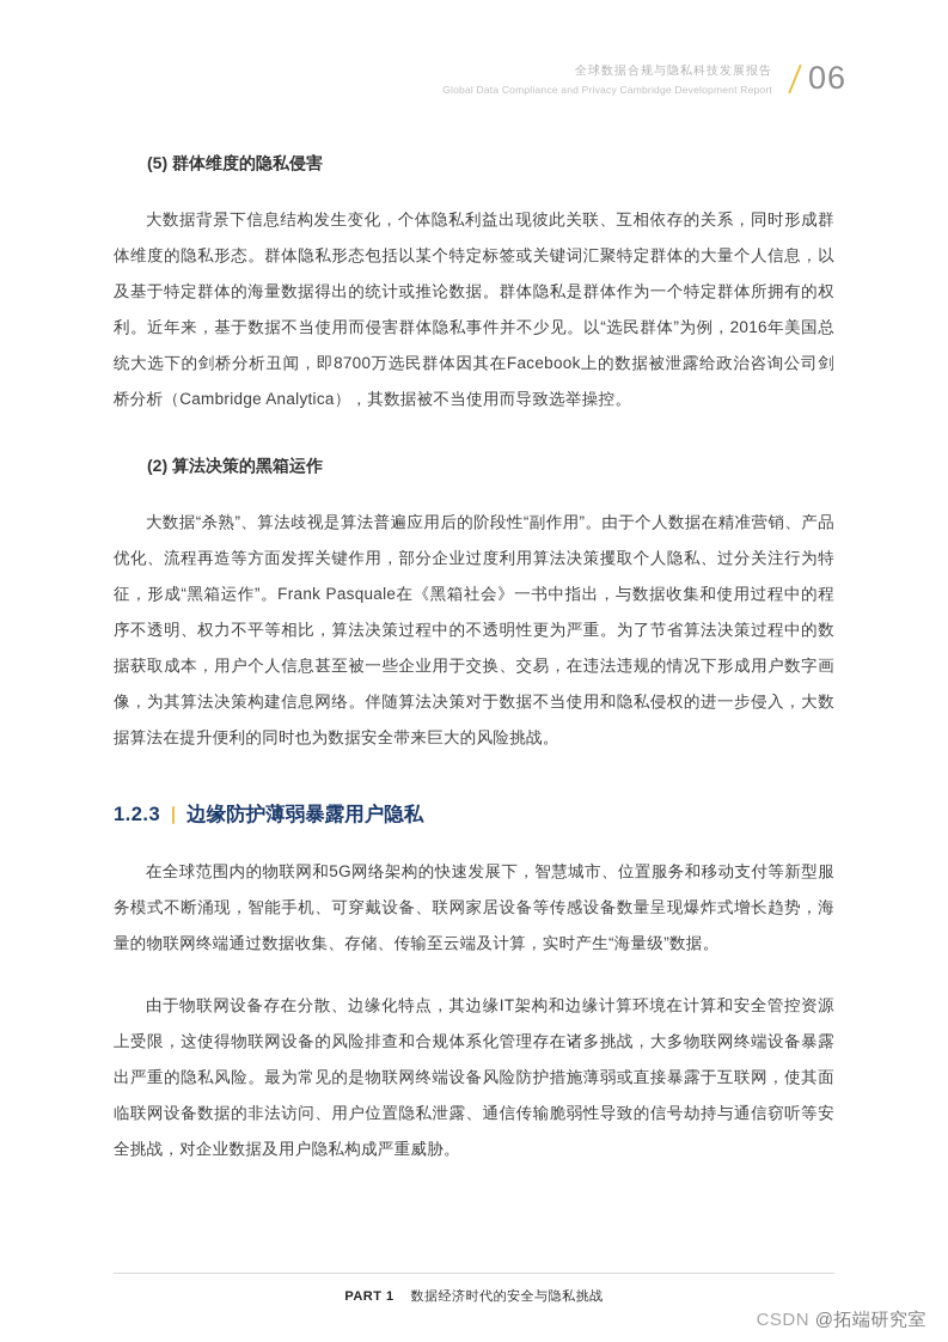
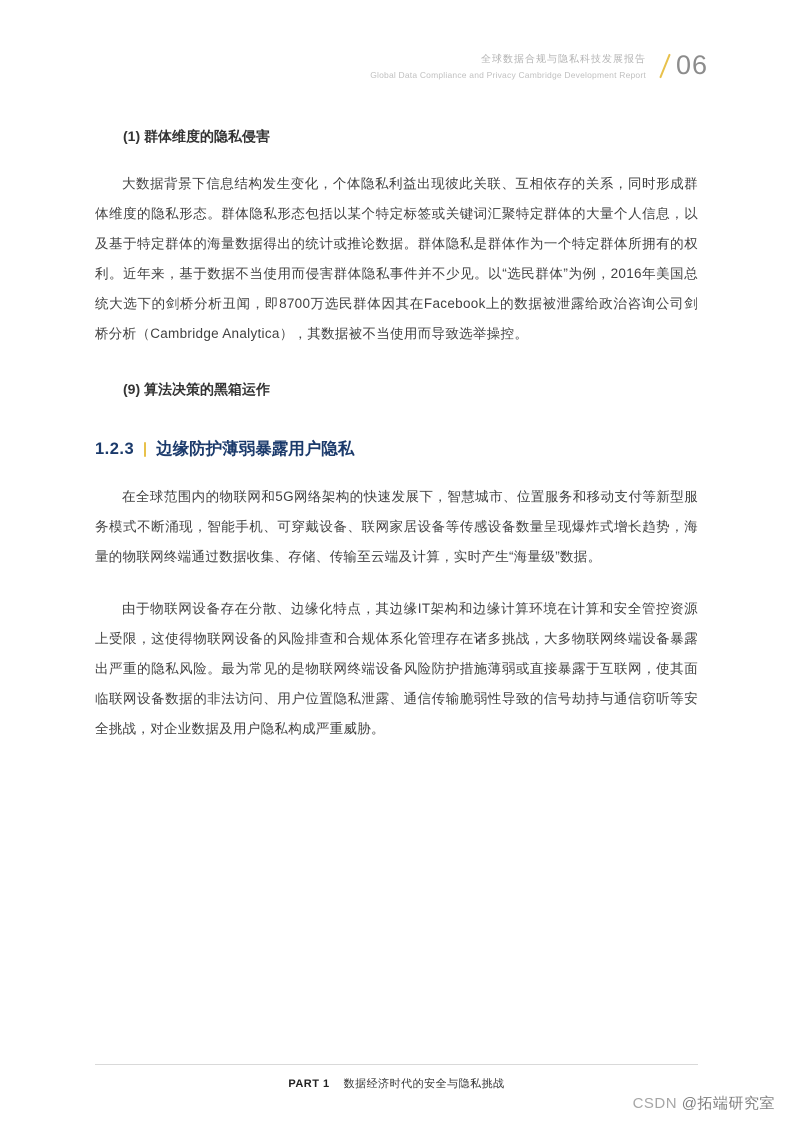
  全球数据合规与隐私科技发展报告
  Global Data Compliance and Privacy Cambridge Development Report
  06
- (5) 群体维度的隐私侵害
+ (1) 群体维度的隐私侵害
  大数据背景下信息结构发生变化，个体隐私利益出现彼此关联、互相依存的关系，同时形成群体维度的隐私形态。群体隐私形态包括以某个特定标签或关键词汇聚特定群体的大量个人信息，以及基于特定群体的海量数据得出的统计或推论数据。群体隐私是群体作为一个特定群体所拥有的权利。近年来，基于数据不当使用而侵害群体隐私事件并不少见。以“选民群体”为例，2016年美国总统大选下的剑桥分析丑闻，即8700万选民群体因其在Facebook上的数据被泄露给政治咨询公司剑桥分析（Cambridge Analytica），其数据被不当使用而导致选举操控。
- (2) 算法决策的黑箱运作
+ (9) 算法决策的黑箱运作
- 大数据“杀熟”、算法歧视是算法普遍应用后的阶段性“副作用”。由于个人数据在精准营销、产品优化、流程再造等方面发挥关键作用，部分企业过度利用算法决策攫取个人隐私、过分关注行为特征，形成“黑箱运作”。Frank Pasquale在《黑箱社会》一书中指出，与数据收集和使用过程中的程序不透明、权力不平等相比，算法决策过程中的不透明性更为严重。为了节省算法决策过程中的数据获取成本，用户个人信息甚至被一些企业用于交换、交易，在违法违规的情况下形成用户数字画像，为其算法决策构建信息网络。伴随算法决策对于数据不当使用和隐私侵权的进一步侵入，大数据算法在提升便利的同时也为数据安全带来巨大的风险挑战。
  1.2.3
  边缘防护薄弱暴露用户隐私
  在全球范围内的物联网和5G网络架构的快速发展下，智慧城市、位置服务和移动支付等新型服务模式不断涌现，智能手机、可穿戴设备、联网家居设备等传感设备数量呈现爆炸式增长趋势，海量的物联网终端通过数据收集、存储、传输至云端及计算，实时产生“海量级”数据。
  由于物联网设备存在分散、边缘化特点，其边缘IT架构和边缘计算环境在计算和安全管控资源上受限，这使得物联网设备的风险排查和合规体系化管理存在诸多挑战，大多物联网终端设备暴露出严重的隐私风险。最为常见的是物联网终端设备风险防护措施薄弱或直接暴露于互联网，使其面临联网设备数据的非法访问、用户位置隐私泄露、通信传输脆弱性导致的信号劫持与通信窃听等安全挑战，对企业数据及用户隐私构成严重威胁。
  PART 1 数据经济时代的安全与隐私挑战
  CSDN @拓端研究室
